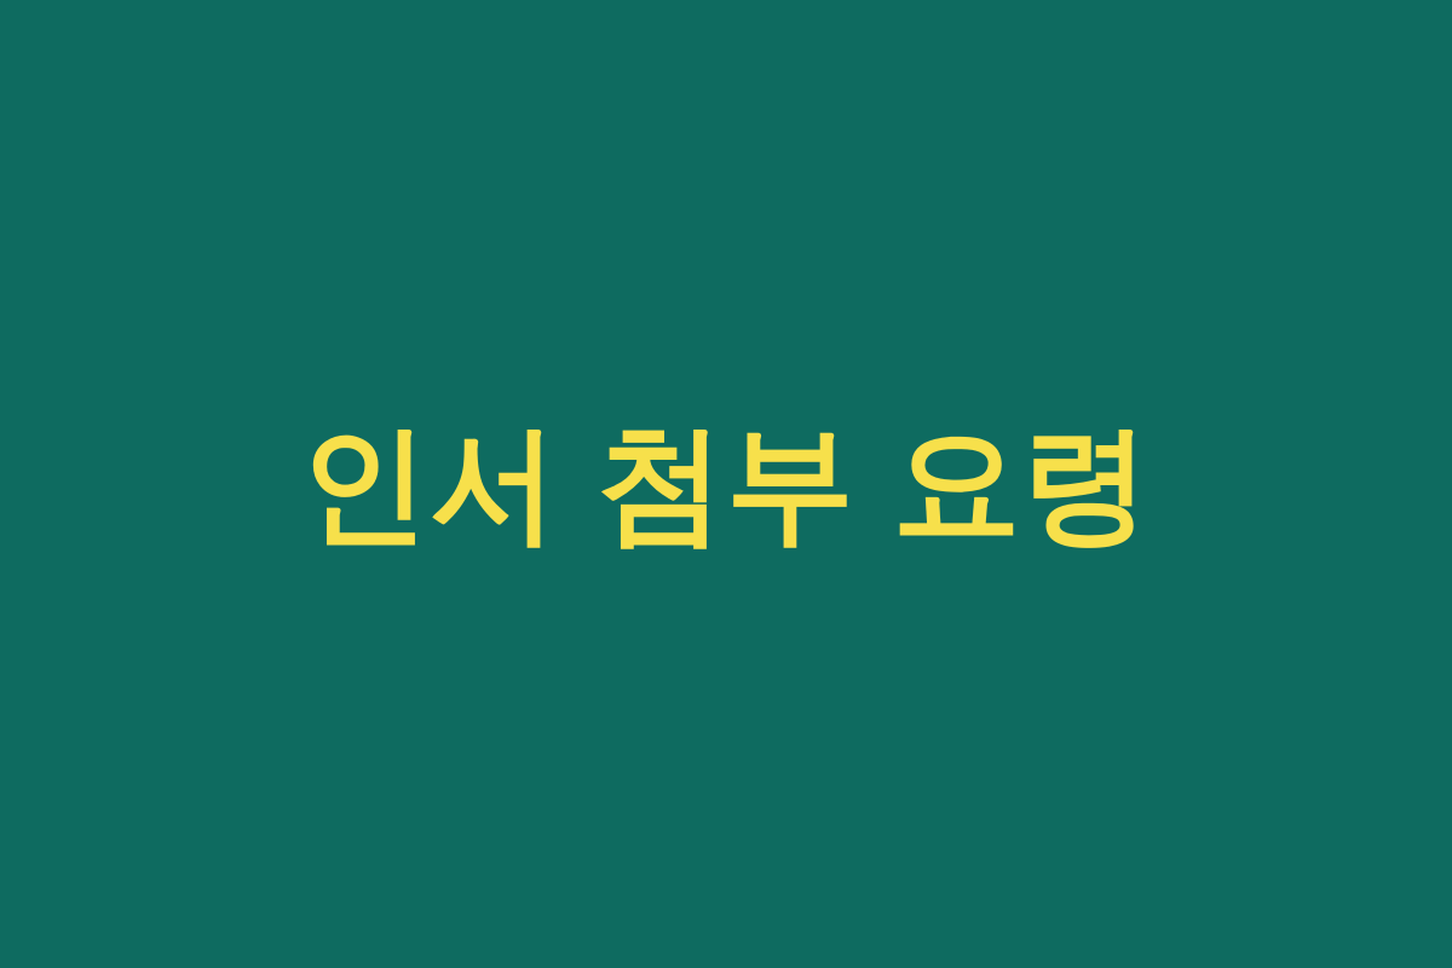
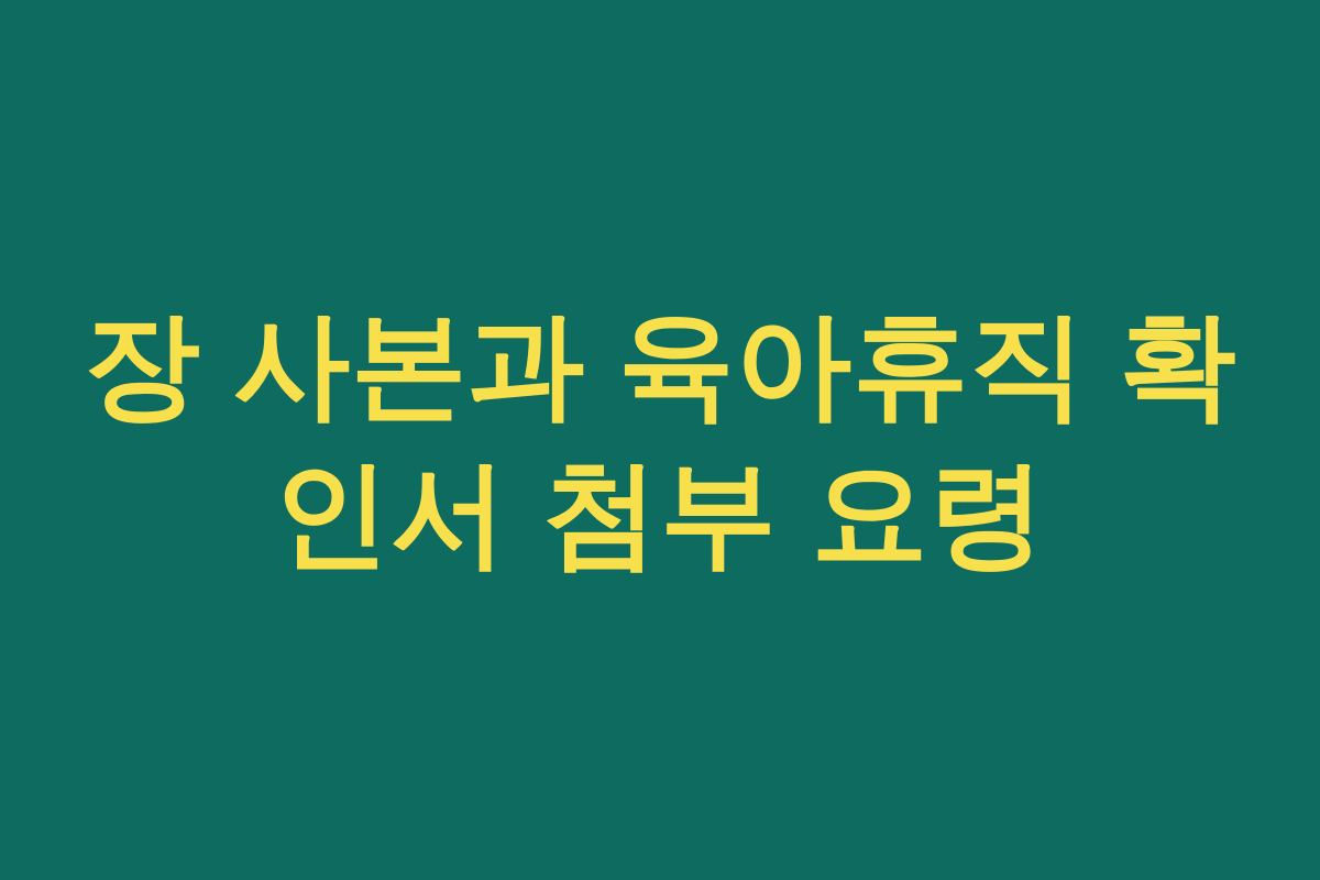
+ 장 사본과 육아휴직 확
  인서 첨부 요령
